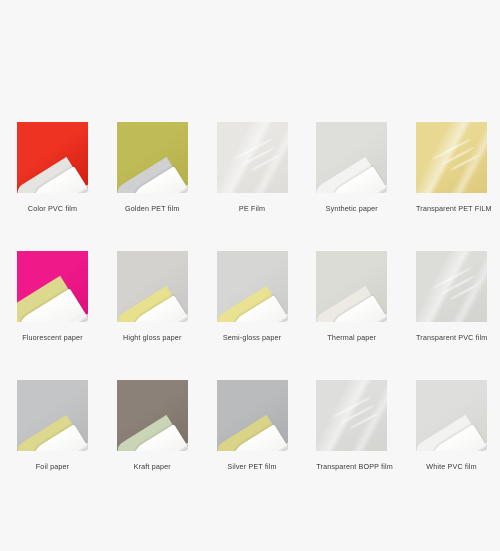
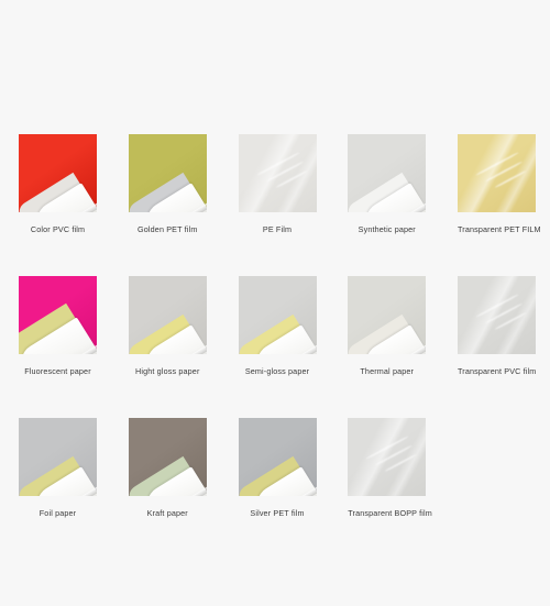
  Color PVC film
  Golden PET film
  PE Film
  Synthetic paper
  Transparent PET FILM
  Fluorescent paper
  Hight gloss paper
  Semi-gloss paper
  Thermal paper
  Transparent PVC film
  Foil paper
  Kraft paper
  Silver PET film
  Transparent BOPP film
- White PVC film
